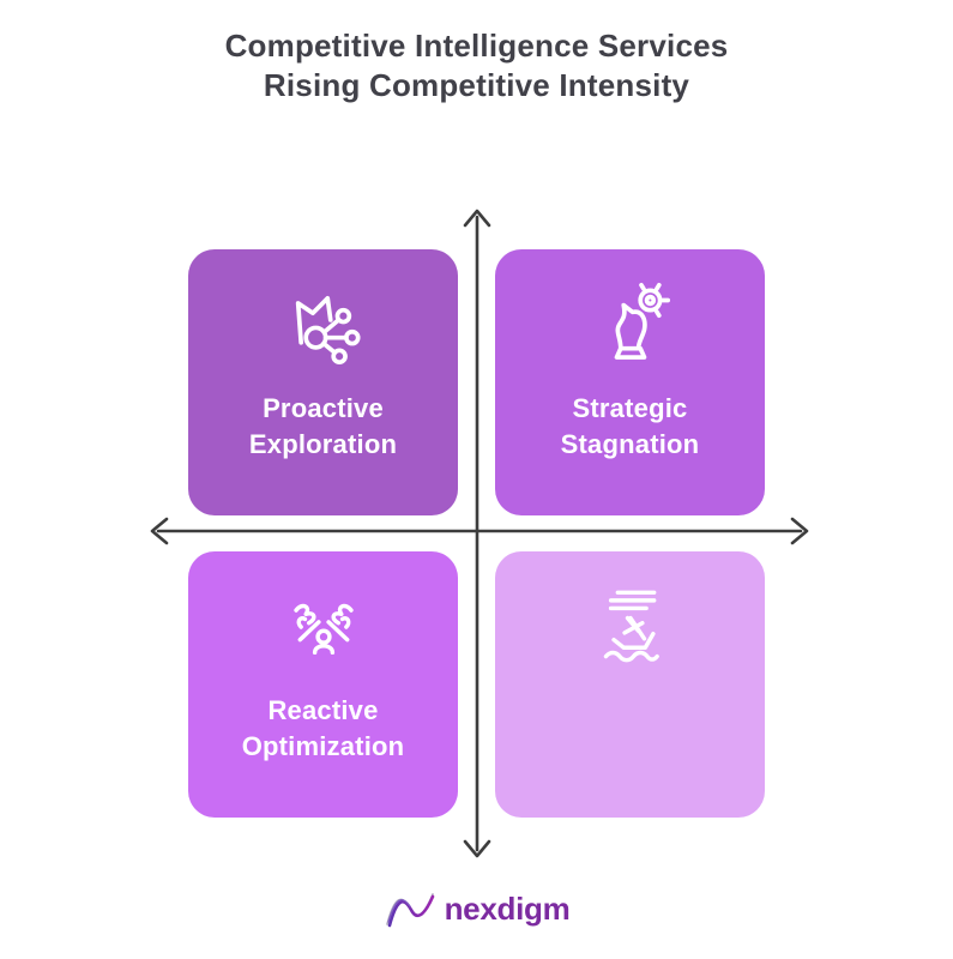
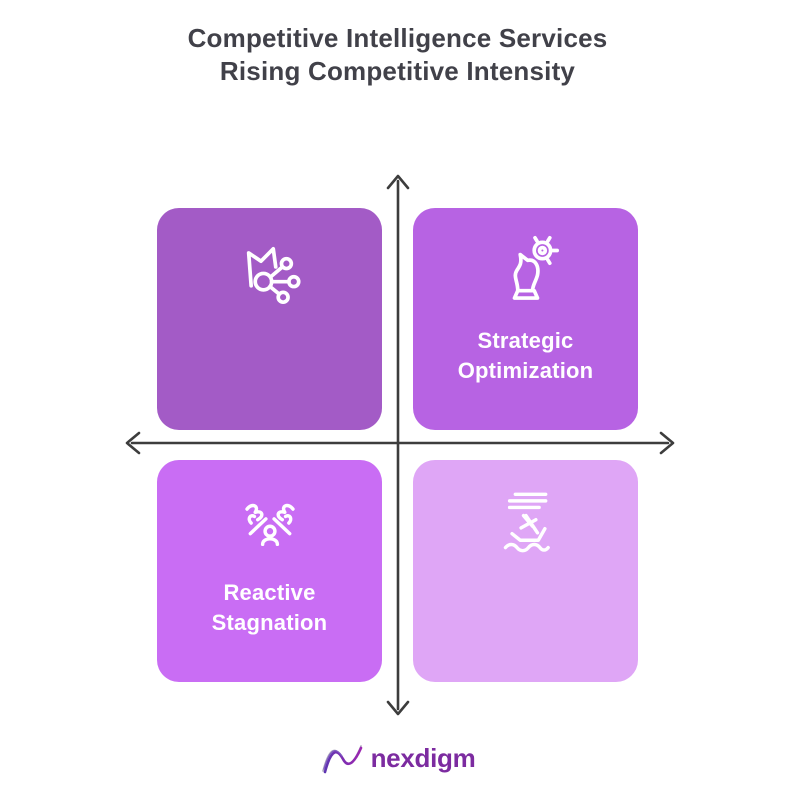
  Competitive Intelligence Services
  Rising Competitive Intensity
- Proactive
- Exploration
  Strategic
- Stagnation
+ Optimization
  Reactive
- Optimization
+ Stagnation
  nexdigm
